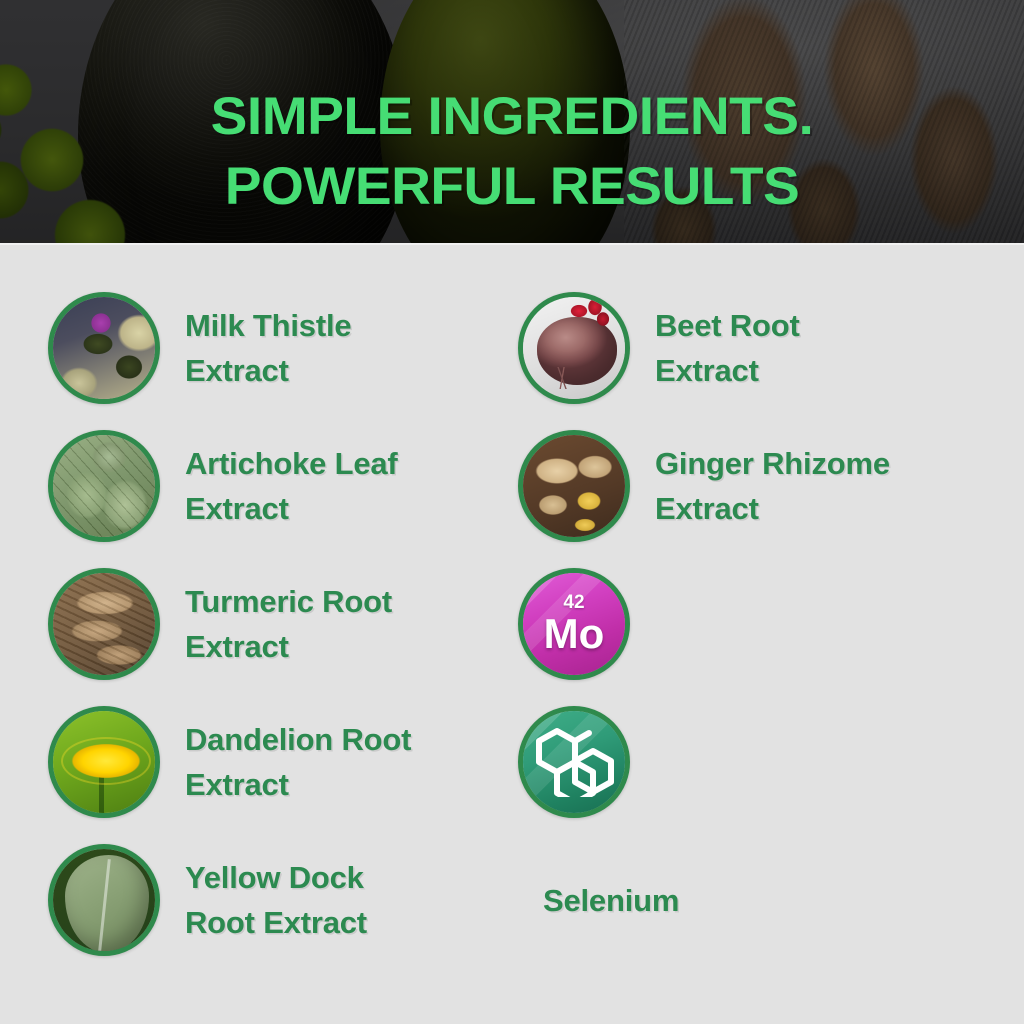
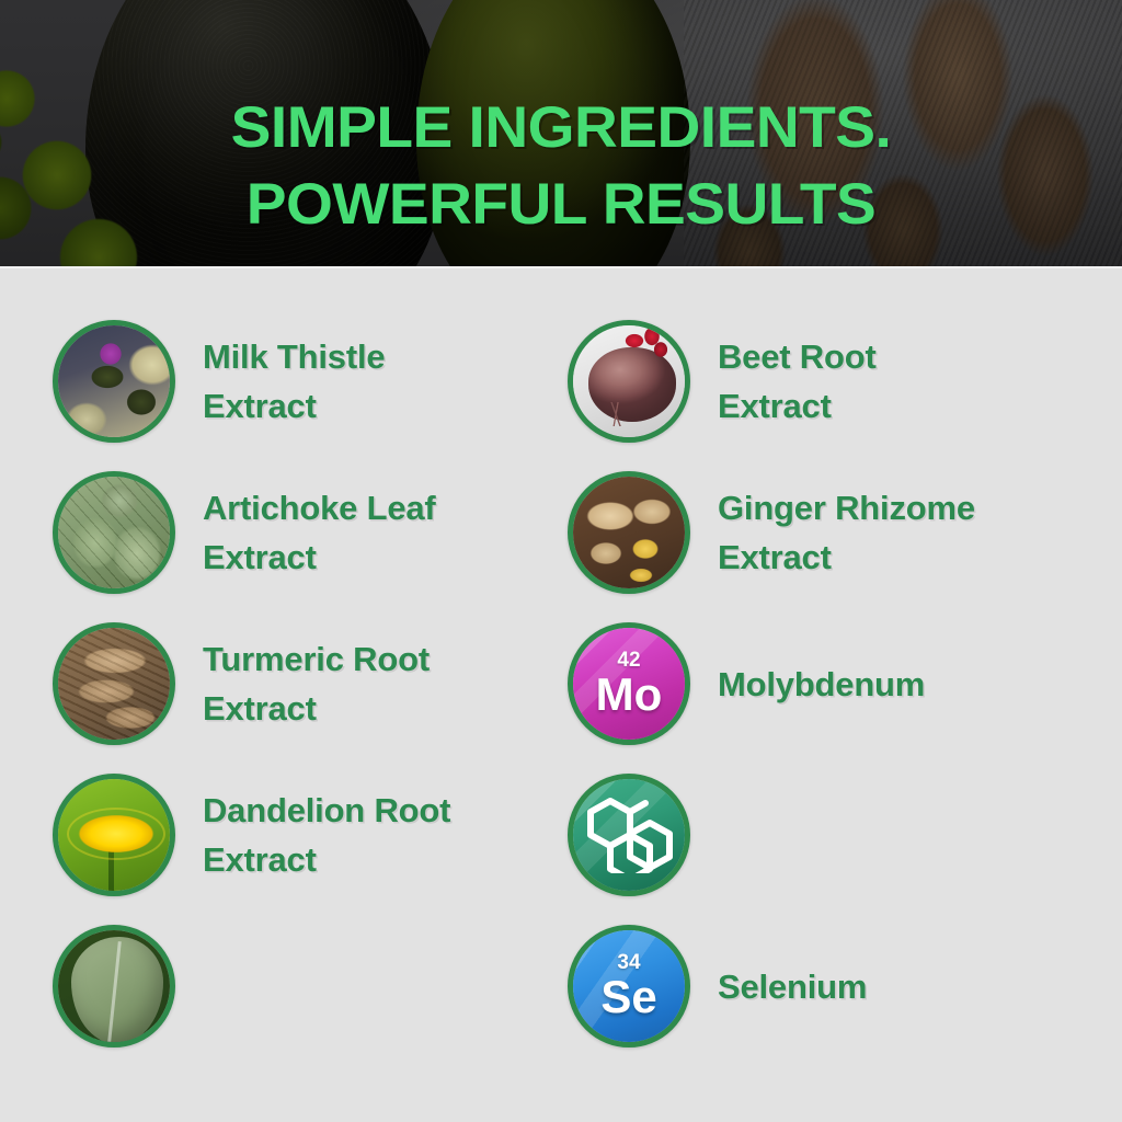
  SIMPLE INGREDIENTS.
  POWERFUL RESULTS
  Milk Thistle
  Extract
  Artichoke Leaf
  Extract
  Turmeric Root
  Extract
  Dandelion Root
  Extract
- Yellow Dock
- Root Extract
  Beet Root
  Extract
  Ginger Rhizome
  Extract
  42
  Mo
+ Molybdenum
+ 34
+ Se
  Selenium
